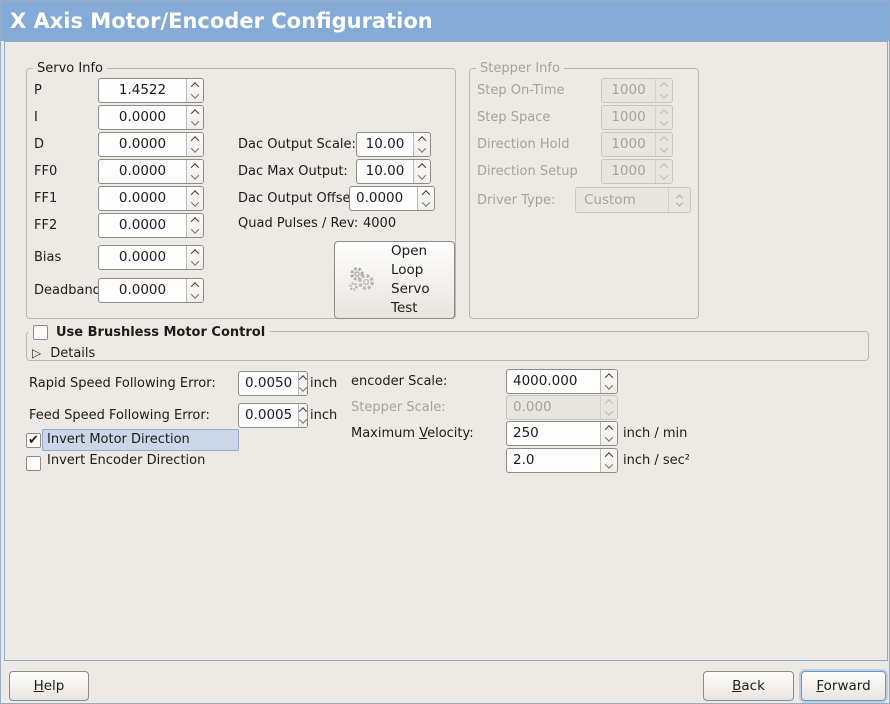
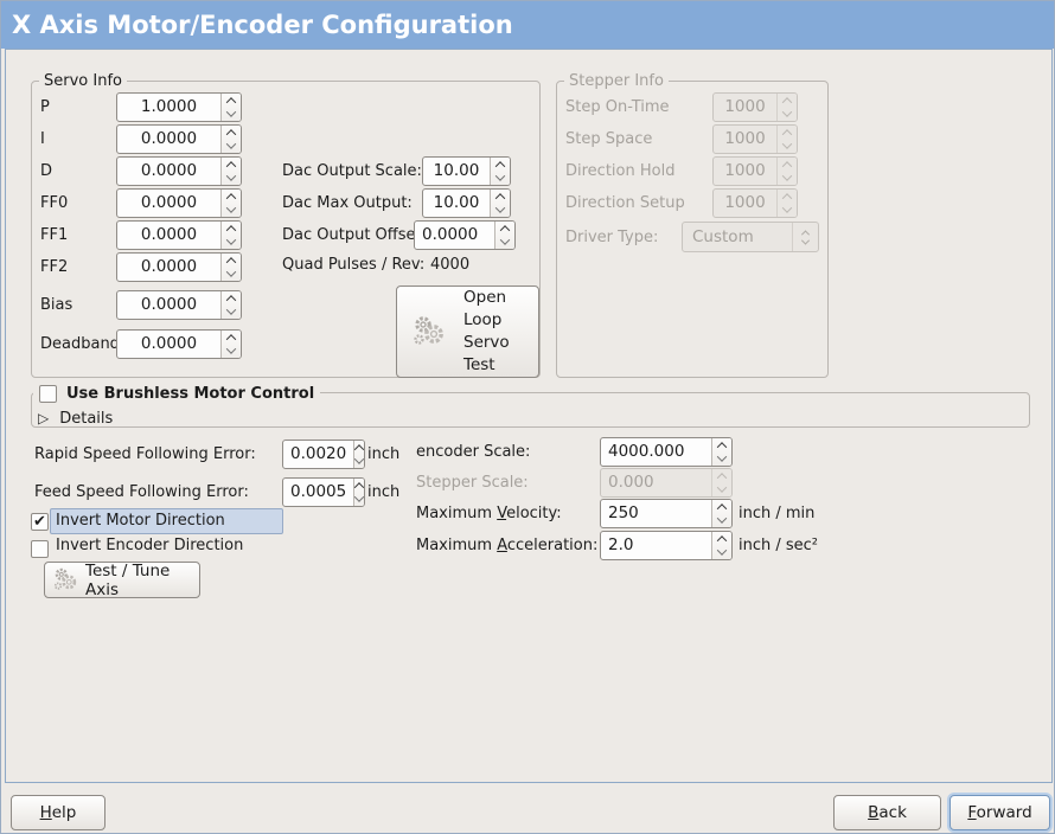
  X Axis Motor/Encoder Configuration
  Servo Info
  P
- 1.4522
+ 1.0000
  I
  0.0000
  D
  0.0000
  FF0
  0.0000
  FF1
  0.0000
  FF2
  0.0000
  Bias
  0.0000
  Deadband
  0.0000
  Dac Output Scale:
  10.00
  Dac Max Output:
  10.00
  Dac Output Offse
  0.0000
  Quad Pulses / Rev:
  4000
  Open
  Loop
  Servo
  Test
  Stepper Info
  Step On-Time
  1000
  Step Space
  1000
  Direction Hold
  1000
  Direction Setup
  1000
  Driver Type:
  Custom
  Use Brushless Motor Control
  ▷
  Details
  Rapid Speed Following Error:
- 0.0050
+ 0.0020
  inch
  Feed Speed Following Error:
  0.0005
  inch
  encoder Scale:
  4000.000
  Stepper Scale:
  0.000
  Maximum Velocity:
  250
  inch / min
+ Maximum Acceleration:
  2.0
  inch / sec²
  ✔
  Invert Motor Direction
  Invert Encoder Direction
+ Test / Tune Axis
  Help
  Back
  Forward
